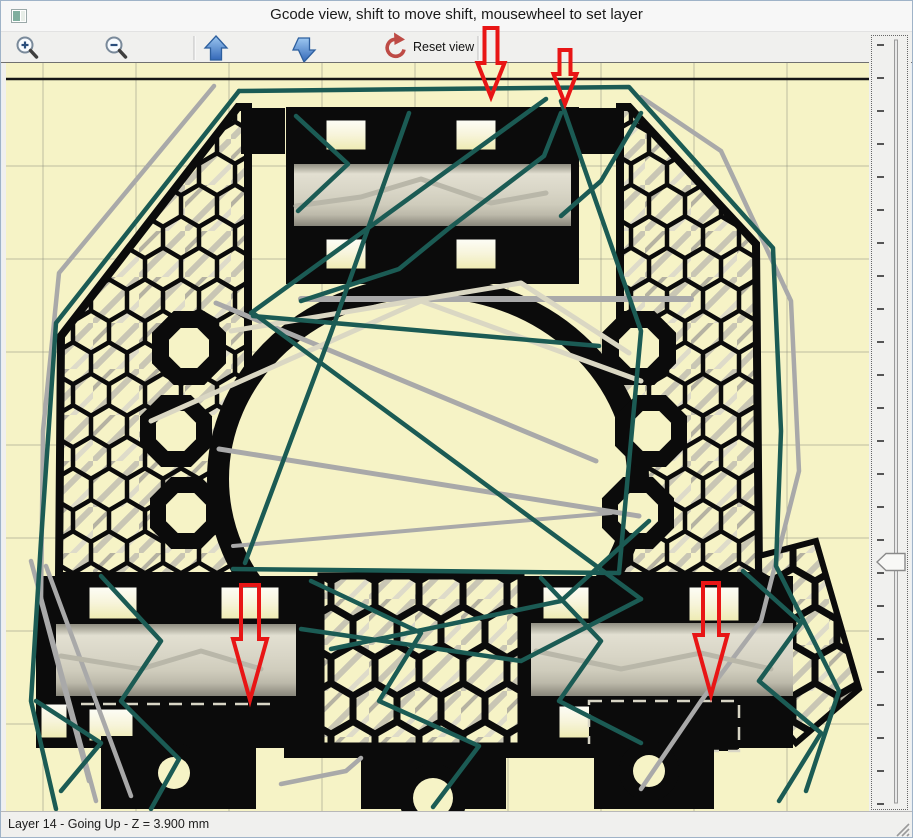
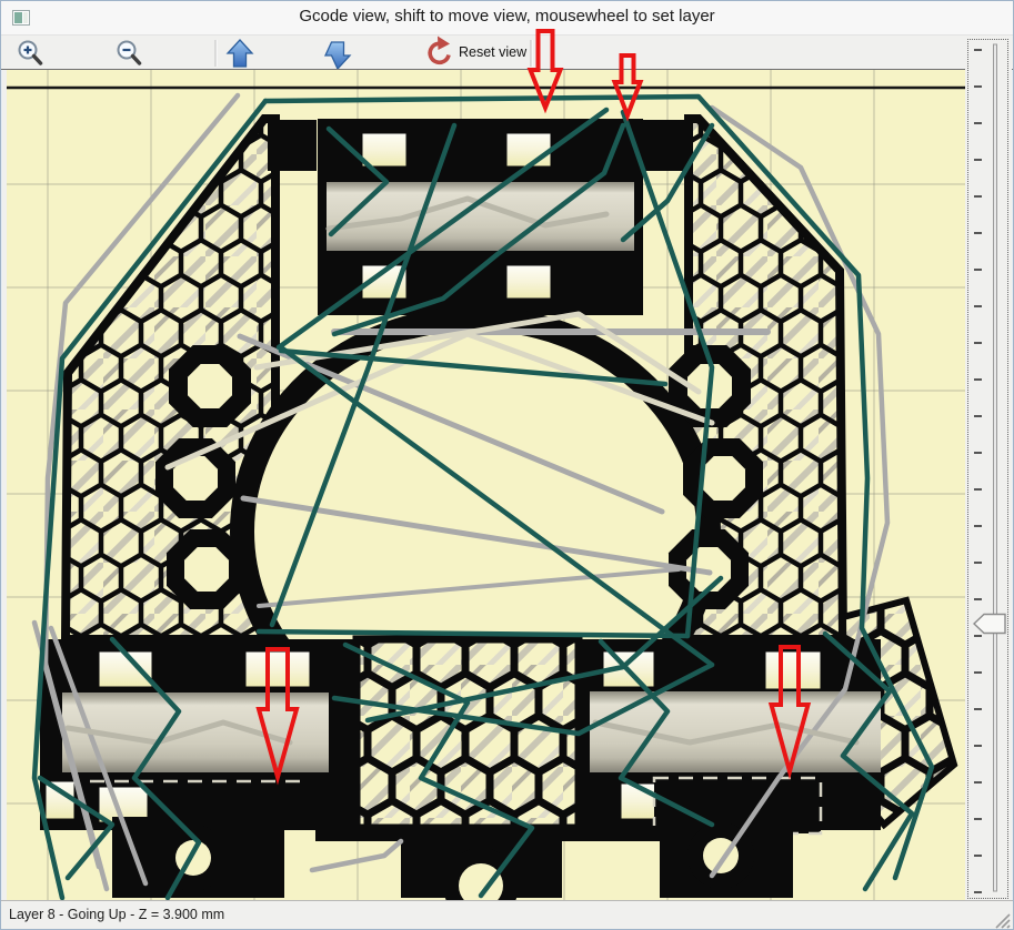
- Gcode view, shift to move shift, mousewheel to set layer
+ Gcode view, shift to move view, mousewheel to set layer
  Reset view
- Layer 14 - Going Up - Z = 3.900 mm
+ Layer 8 - Going Up - Z = 3.900 mm
